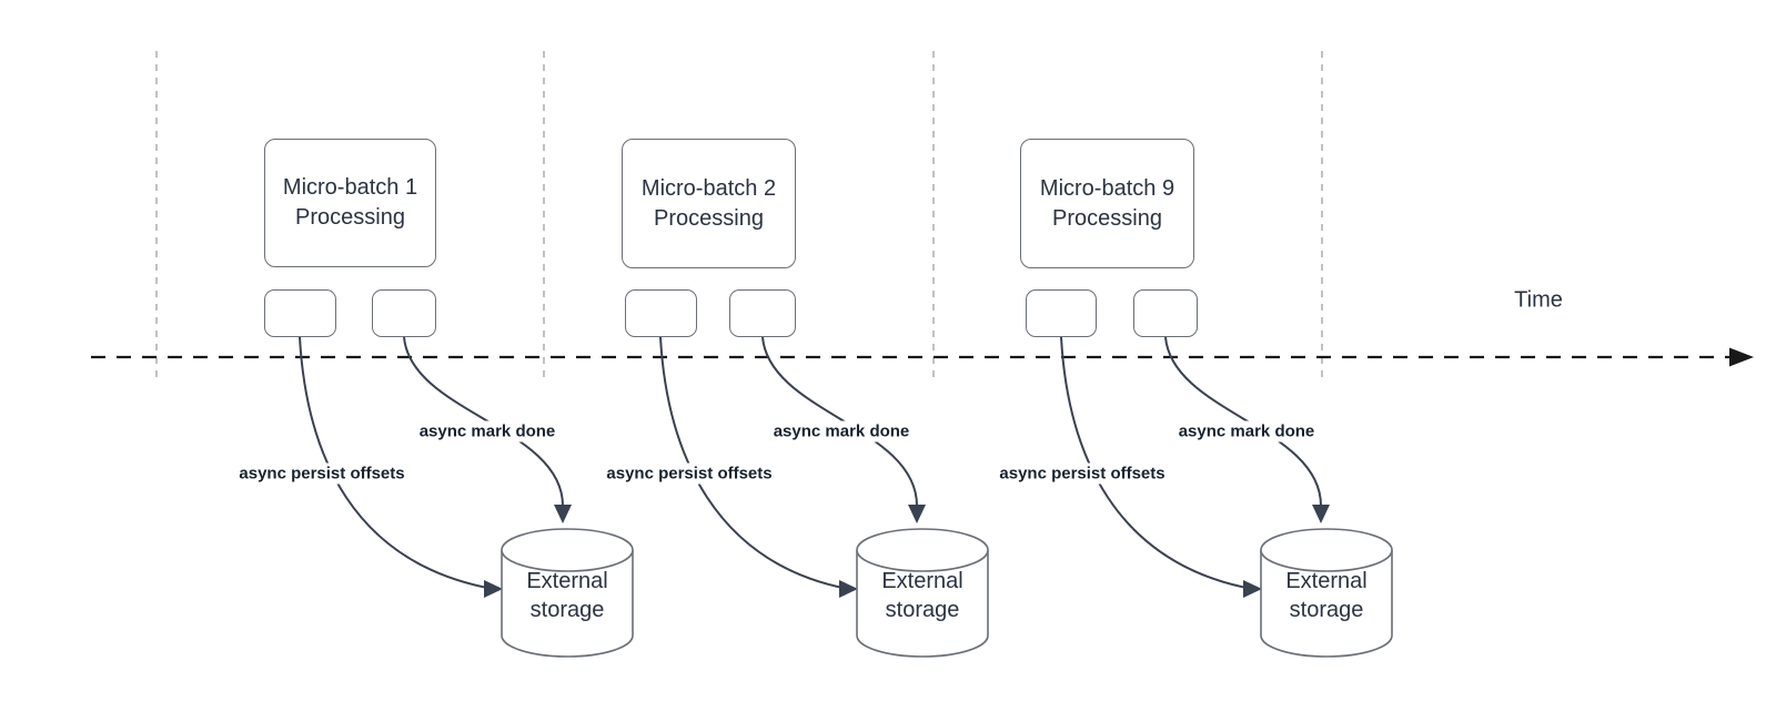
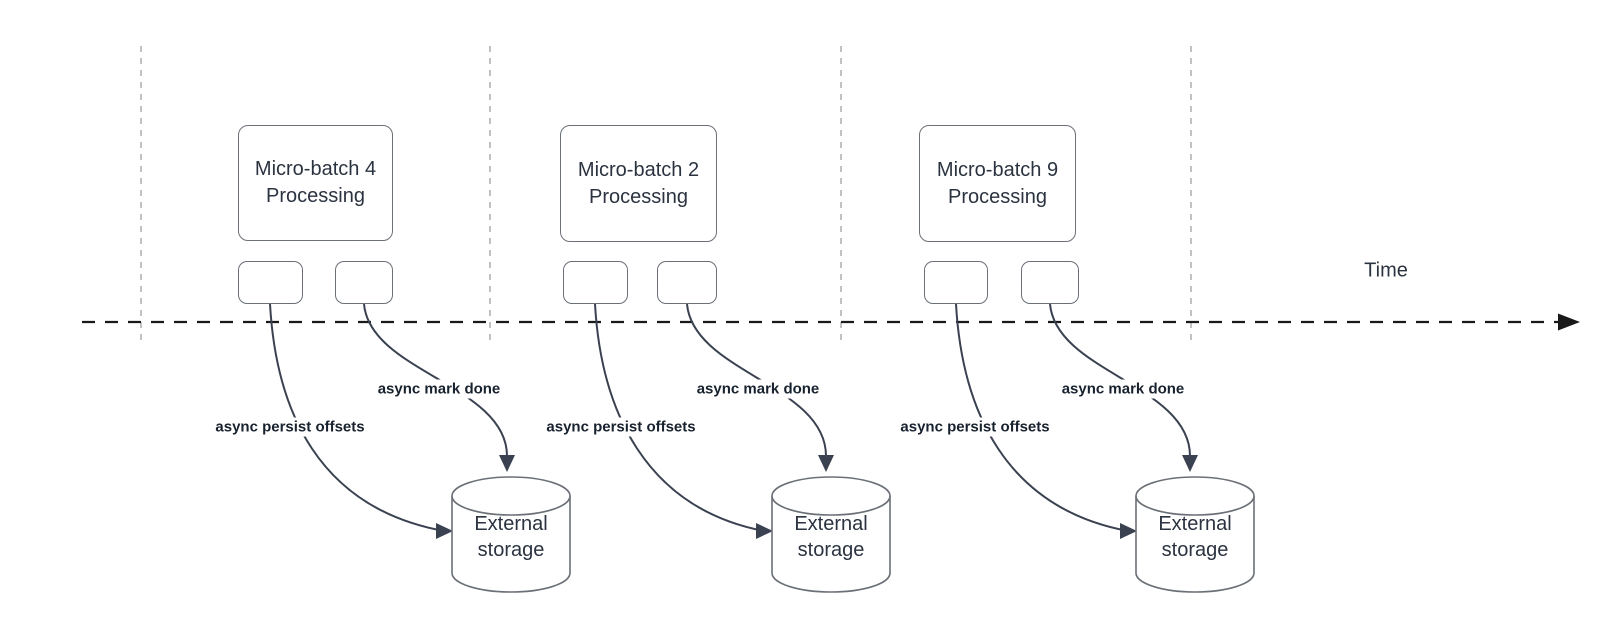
- Micro-batch 1
+ Micro-batch 4
  Processing
  async persist offsets
  async mark done
  External
  storage
  Micro-batch 2
  Processing
  async persist offsets
  async mark done
  External
  storage
  Micro-batch 9
  Processing
  async persist offsets
  async mark done
  External
  storage
  Time
